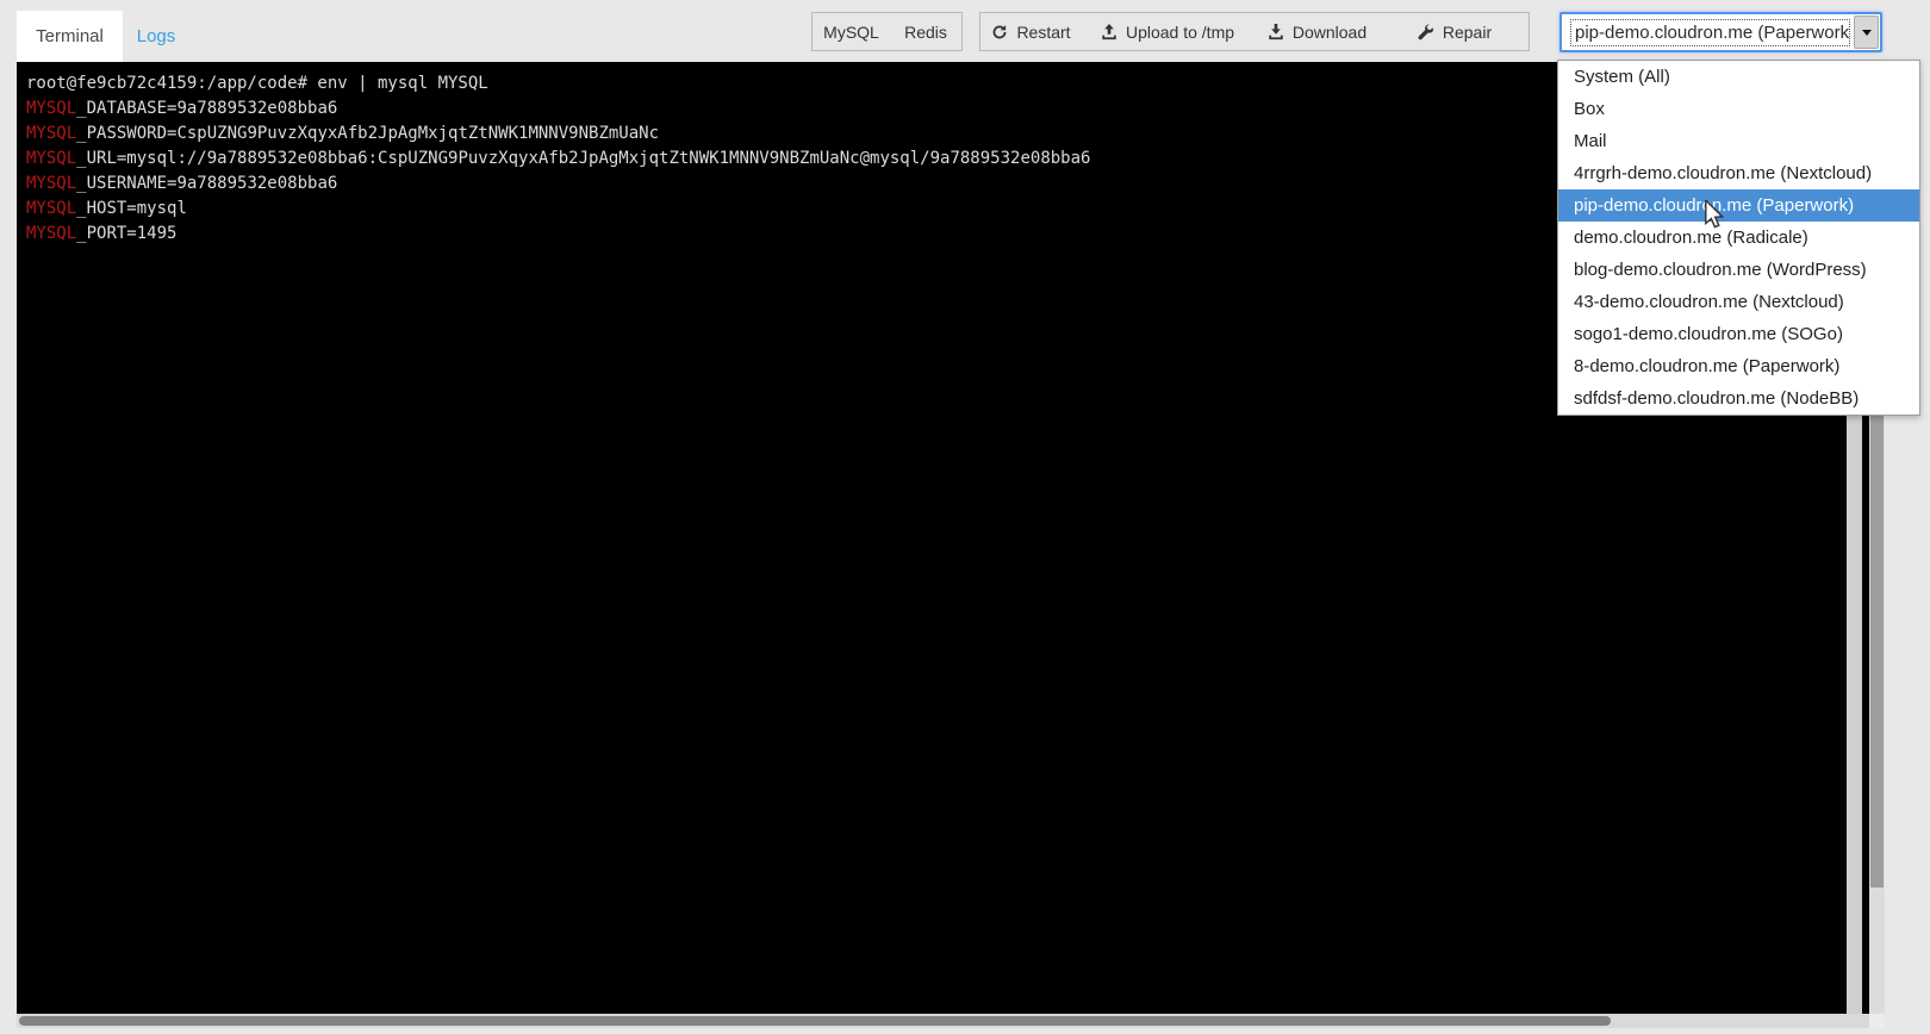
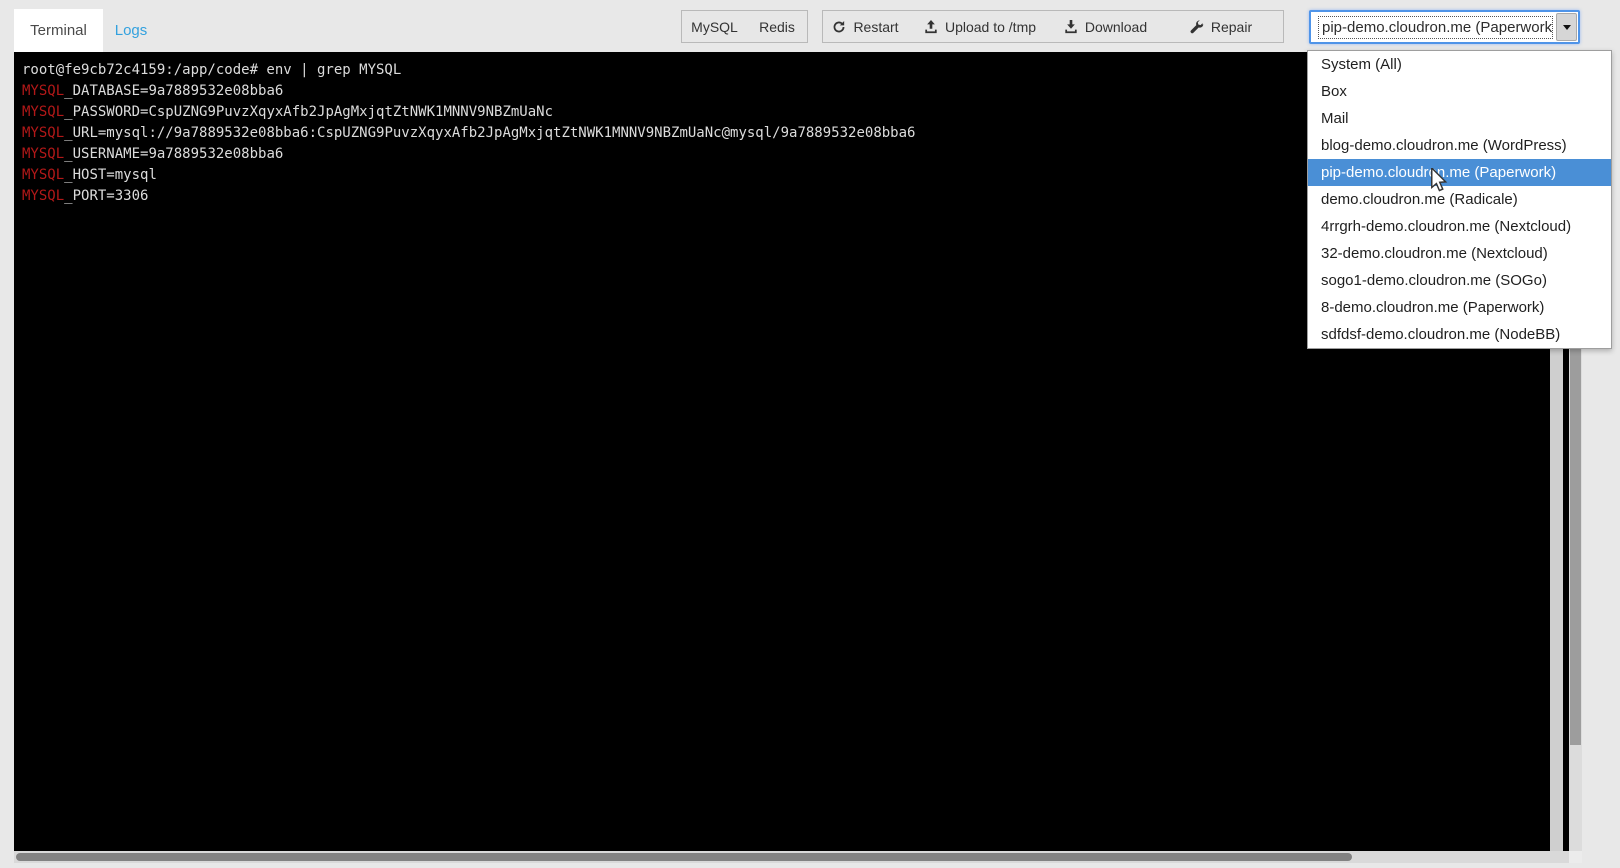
  Terminal
  Logs
  MySQL
  Redis
  Restart
  Upload to /tmp
  Download
  Repair
  pip-demo.cloudron.me (Paperwork
- root@fe9cb72c4159:/app/code# env | mysql MYSQL
+ root@fe9cb72c4159:/app/code# env | grep MYSQL
  MYSQL_DATABASE=9a7889532e08bba6
  MYSQL_PASSWORD=CspUZNG9PuvzXqyxAfb2JpAgMxjqtZtNWK1MNNV9NBZmUaNc
  MYSQL_URL=mysql://9a7889532e08bba6:CspUZNG9PuvzXqyxAfb2JpAgMxjqtZtNWK1MNNV9NBZmUaNc@mysql/9a7889532e08bba6
  MYSQL_USERNAME=9a7889532e08bba6
  MYSQL_HOST=mysql
- MYSQL_PORT=1495
+ MYSQL_PORT=3306
  System (All)
  Box
  Mail
- 4rrgrh-demo.cloudron.me (Nextcloud)
+ blog-demo.cloudron.me (WordPress)
  pip-demo.cloudrn.me (Paperwork)
  demo.cloudron.me (Radicale)
- blog-demo.cloudron.me (WordPress)
+ 4rrgrh-demo.cloudron.me (Nextcloud)
- 43-demo.cloudron.me (Nextcloud)
+ 32-demo.cloudron.me (Nextcloud)
  sogo1-demo.cloudron.me (SOGo)
  8-demo.cloudron.me (Paperwork)
  sdfdsf-demo.cloudron.me (NodeBB)
